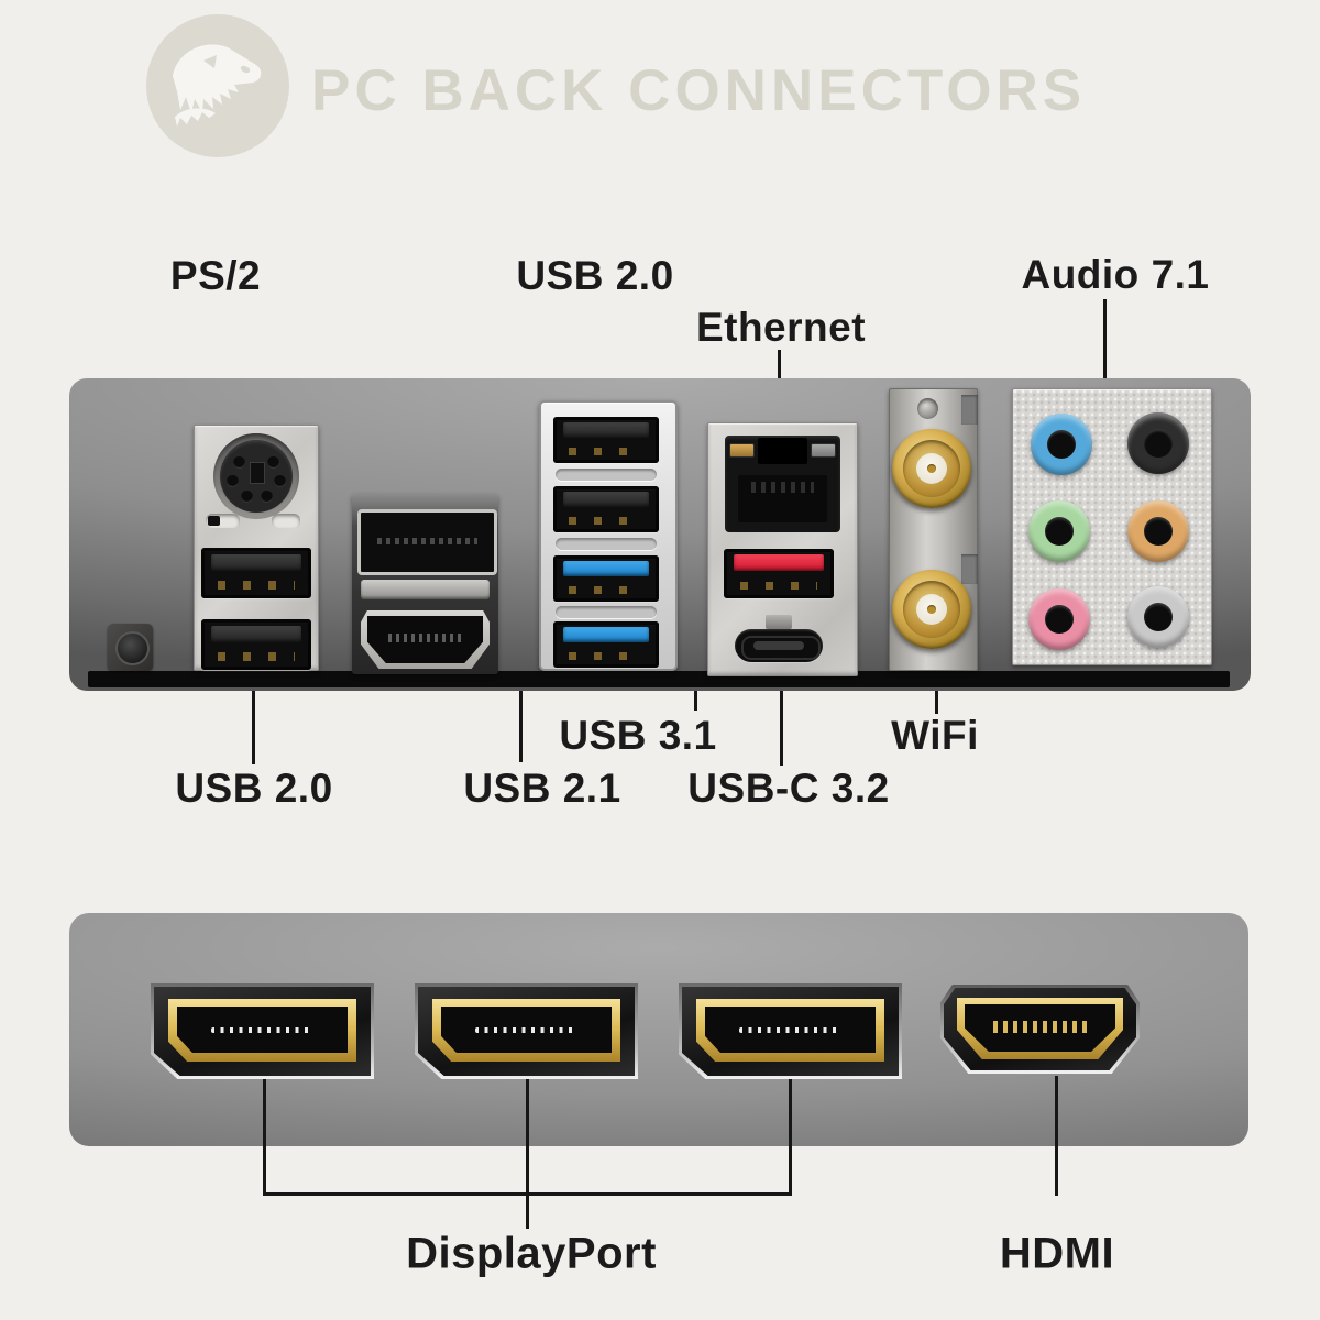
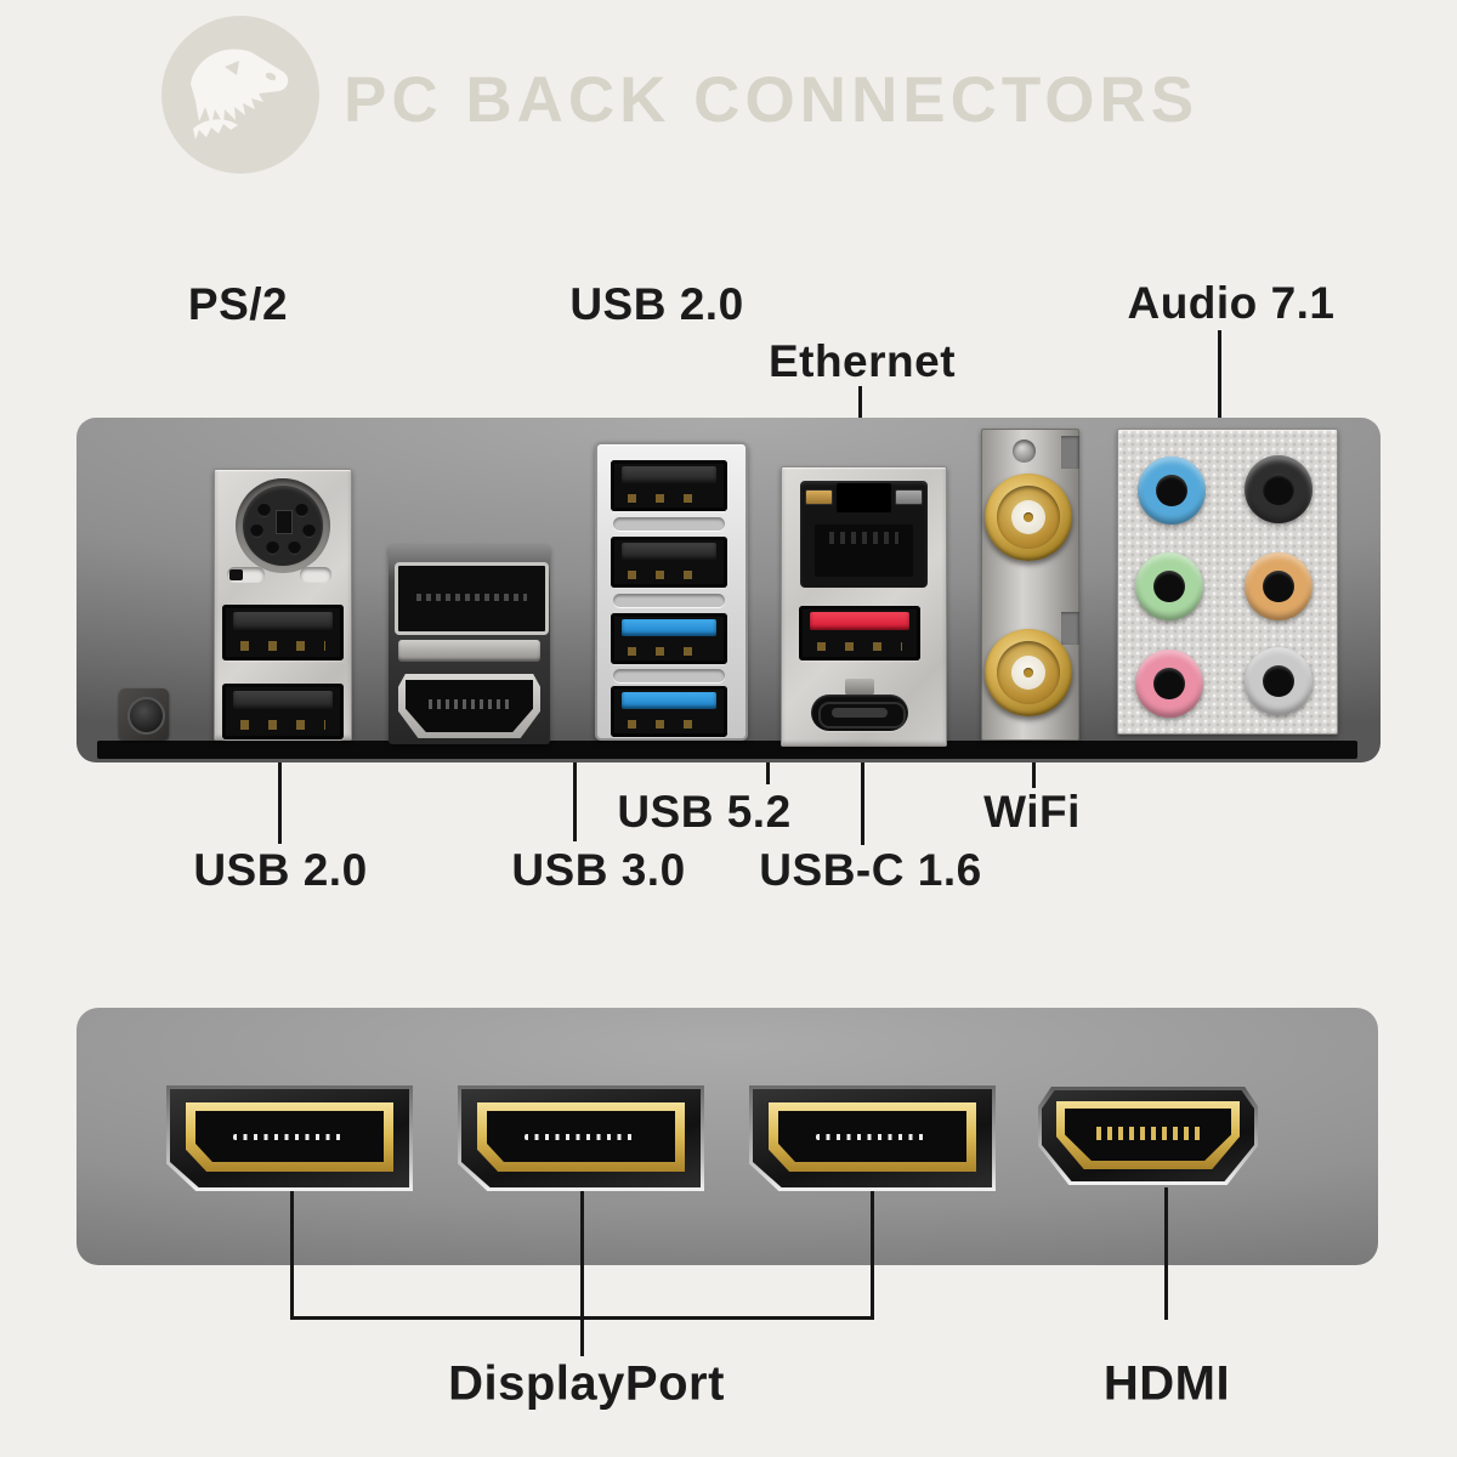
  PC BACK CONNECTORS
  PS/2
  USB 2.0
  Ethernet
  Audio 7.1
  USB 2.0
- USB 3.1
+ USB 5.2
- USB 2.1
+ USB 3.0
- USB-C 3.2
+ USB-C 1.6
  WiFi
  DisplayPort
  HDMI
